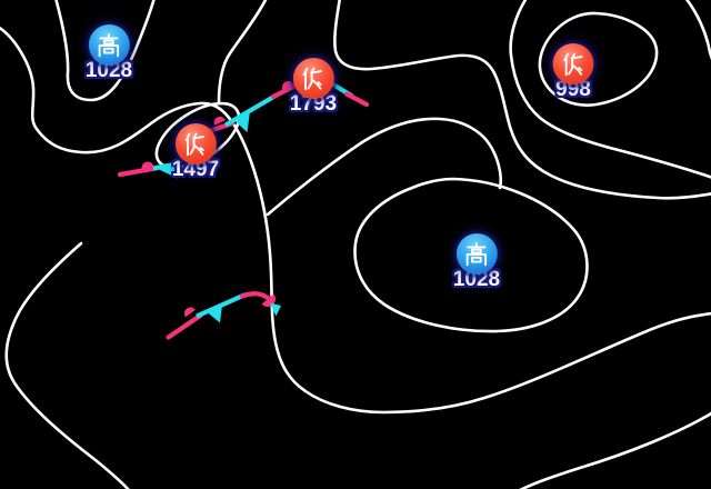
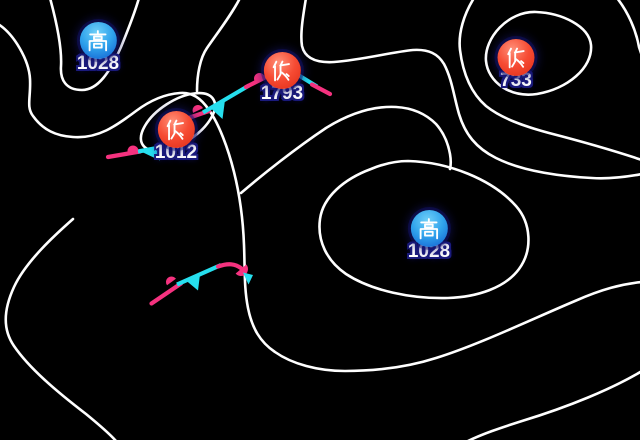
  1028
  1793
- 1497
+ 1012
- 998
+ 733
  1028
